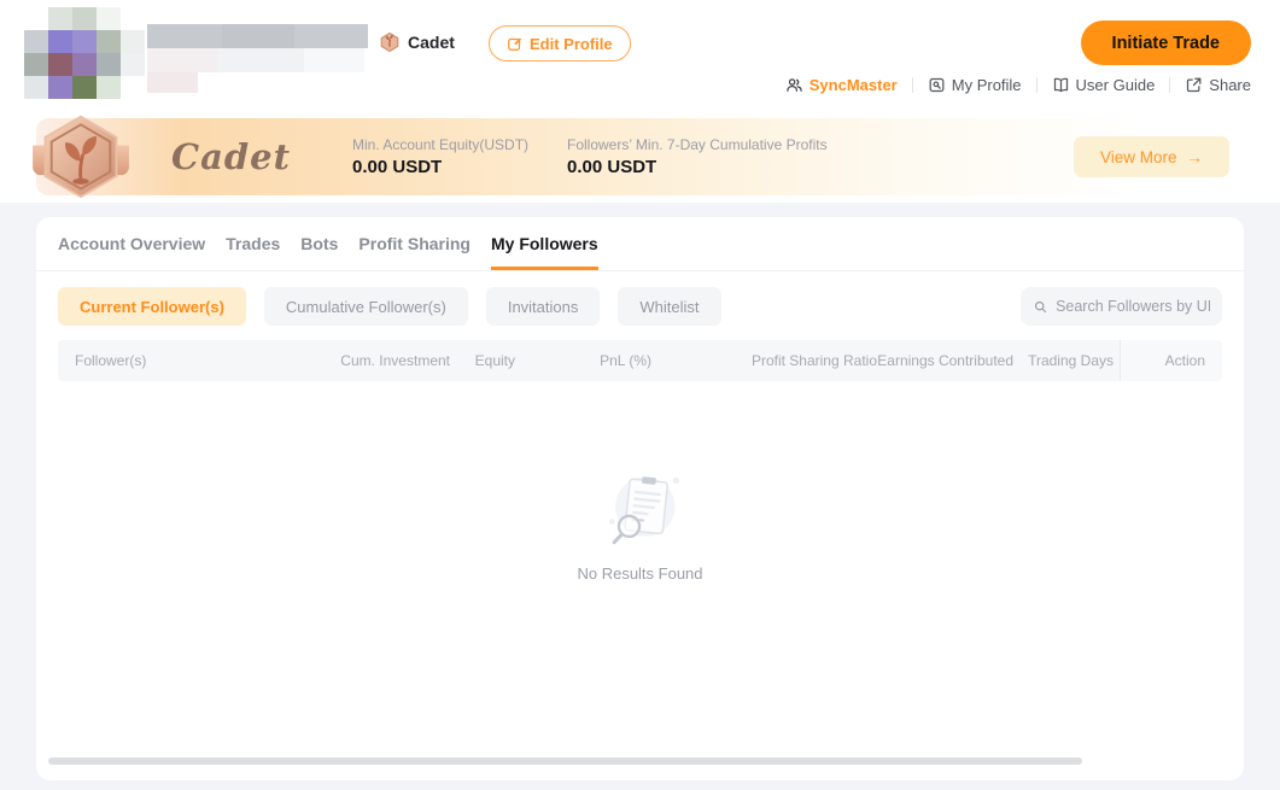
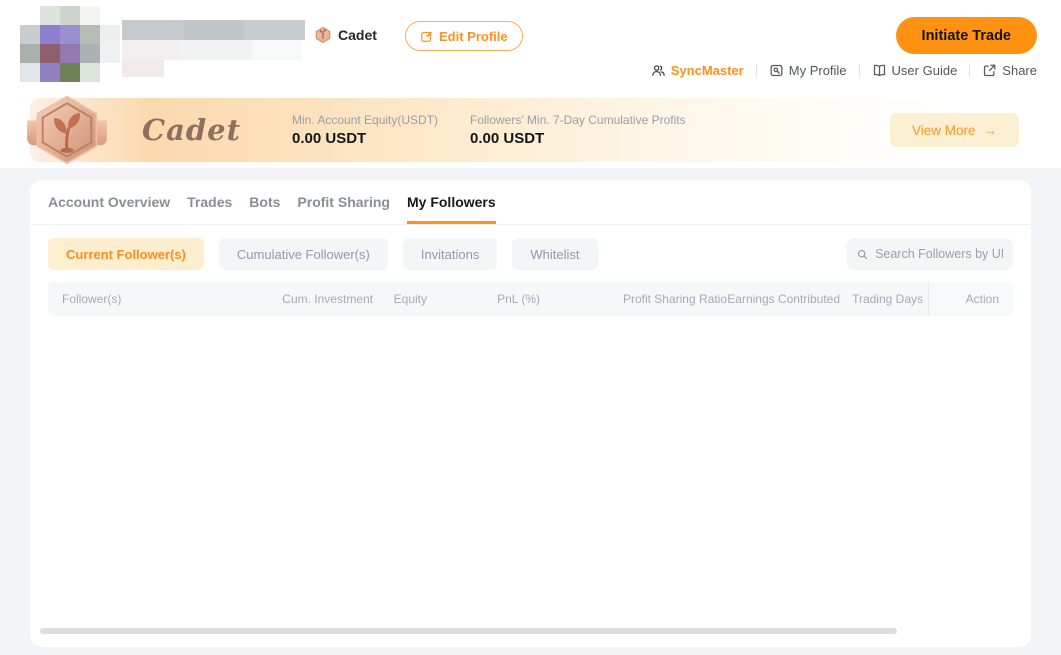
  Cadet
  Edit Profile
  Initiate Trade
  SyncMaster
  My Profile
  User Guide
  Share
  Cadet
  Min. Account Equity(USDT)
  0.00 USDT
  Followers’ Min. 7-Day Cumulative Profits
  0.00 USDT
  View More
  →
  Account Overview
  Trades
  Bots
  Profit Sharing
  My Followers
  Current Follower(s)
  Cumulative Follower(s)
  Invitations
  Whitelist
  Search Followers by UI
  Follower(s)
  Cum. Investment
  Equity
  PnL (%)
  Profit Sharing Ratio
  Earnings Contributed
  Trading Days
  Action
- No Results Found
